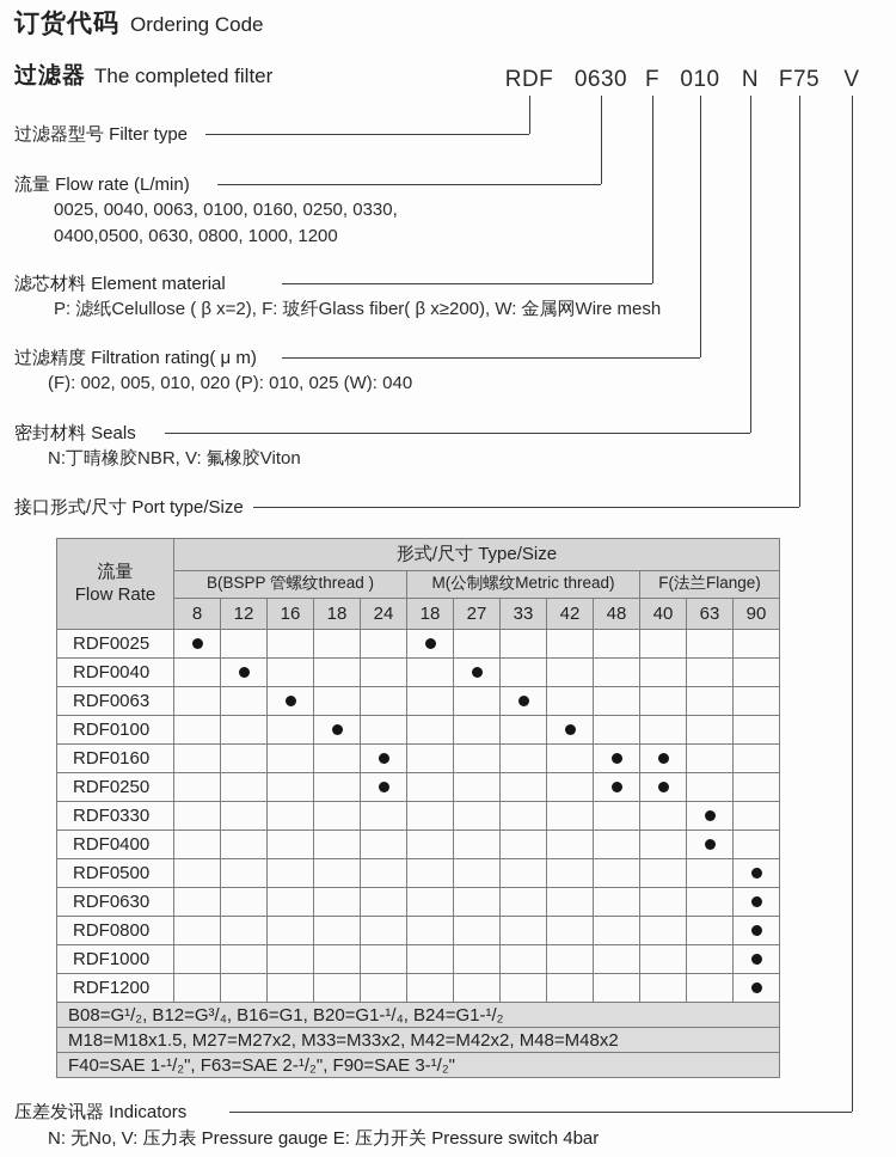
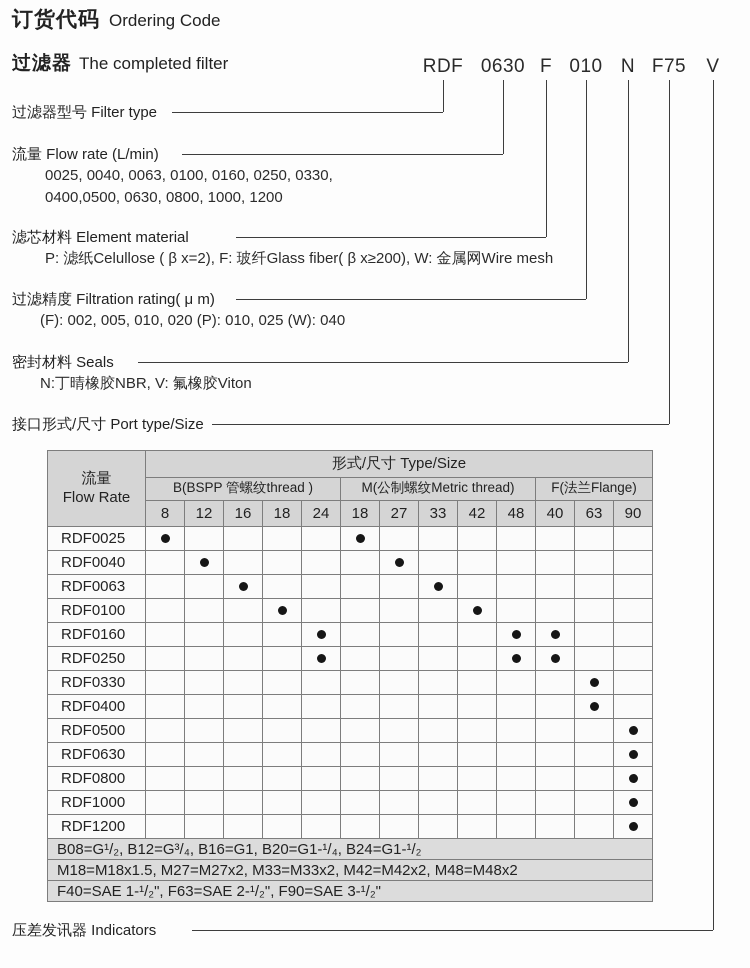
  订货代码 Ordering Code
  过滤器 The completed filter
  RDF
  0630
  F
  010
  N
  F75
  V
  过滤器型号 Filter type
  流量 Flow rate (L/min)
  0025, 0040, 0063, 0100, 0160, 0250, 0330,
  0400,0500, 0630, 0800, 1000, 1200
  滤芯材料 Element material
  P: 滤纸Celullose ( β x=2), F: 玻纤Glass fiber( β x≥200), W: 金属网Wire mesh
  过滤精度 Filtration rating( μ m)
  (F): 002, 005, 010, 020 (P): 010, 025 (W): 040
  密封材料 Seals
  N:丁晴橡胶NBR, V: 氟橡胶Viton
  接口形式/尺寸 Port type/Size
  流量 Flow Rate	形式/尺寸 Type/Size
  B(BSPP 管螺纹thread )	M(公制螺纹Metric thread)	F(法兰Flange)
  8	12	16	18	24	18	27	33	42	48	40	63	90
  RDF0025
  RDF0040
  RDF0063
  RDF0100
  RDF0160
  RDF0250
  RDF0330
  RDF0400
  RDF0500
  RDF0630
  RDF0800
  RDF1000
  RDF1200
  B08=G¹/₂, B12=G³/₄, B16=G1, B20=G1-¹/₄, B24=G1-¹/₂
  M18=M18x1.5, M27=M27x2, M33=M33x2, M42=M42x2, M48=M48x2
  F40=SAE 1-¹/₂", F63=SAE 2-¹/₂", F90=SAE 3-¹/₂"
  压差发讯器 Indicators
- N: 无No, V: 压力表 Pressure gauge E: 压力开关 Pressure switch 4bar
